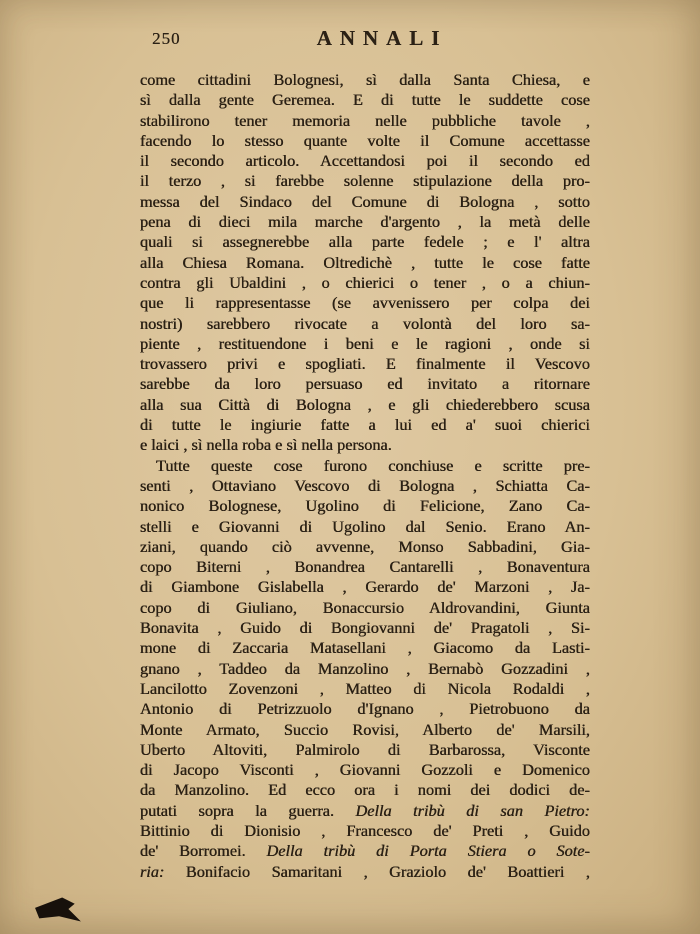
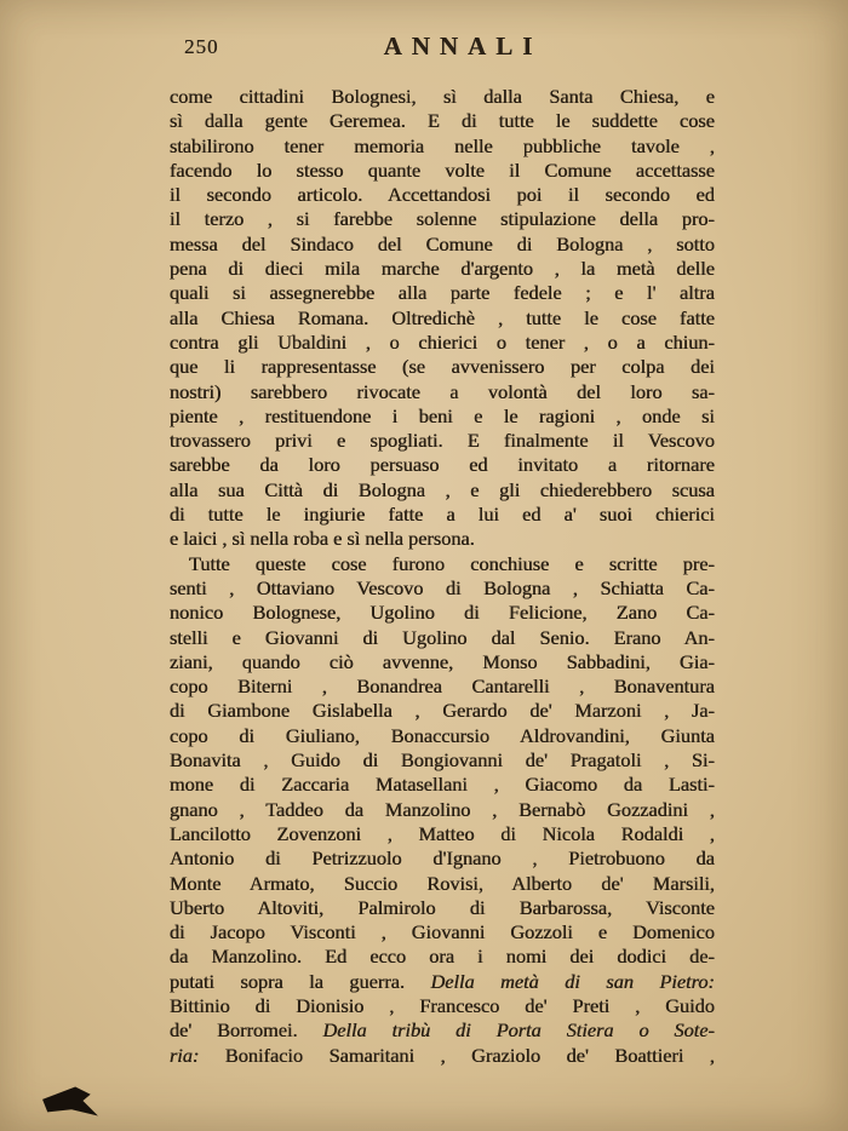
  250
  ANNALI
  come cittadini Bolognesi, sì dalla Santa Chiesa, e
  sì dalla gente Geremea. E di tutte le suddette cose
  stabilirono tener memoria nelle pubbliche tavole ,
  facendo lo stesso quante volte il Comune accettasse
  il secondo articolo. Accettandosi poi il secondo ed
  il terzo , si farebbe solenne stipulazione della pro-
  messa del Sindaco del Comune di Bologna , sotto
  pena di dieci mila marche d'argento , la metà delle
  quali si assegnerebbe alla parte fedele ; e l' altra
  alla Chiesa Romana. Oltredichè , tutte le cose fatte
  contra gli Ubaldini , o chierici o tener , o a chiun-
  que li rappresentasse (se avvenissero per colpa dei
  nostri) sarebbero rivocate a volontà del loro sa-
  piente , restituendone i beni e le ragioni , onde si
  trovassero privi e spogliati. E finalmente il Vescovo
  sarebbe da loro persuaso ed invitato a ritornare
  alla sua Città di Bologna , e gli chiederebbero scusa
  di tutte le ingiurie fatte a lui ed a' suoi chierici
  e laici , sì nella roba e sì nella persona.
  Tutte queste cose furono conchiuse e scritte pre-
  senti , Ottaviano Vescovo di Bologna , Schiatta Ca-
  nonico Bolognese, Ugolino di Felicione, Zano Ca-
  stelli e Giovanni di Ugolino dal Senio. Erano An-
  ziani, quando ciò avvenne, Monso Sabbadini, Gia-
  copo Biterni , Bonandrea Cantarelli , Bonaventura
  di Giambone Gislabella , Gerardo de' Marzoni , Ja-
  copo di Giuliano, Bonaccursio Aldrovandini, Giunta
  Bonavita , Guido di Bongiovanni de' Pragatoli , Si-
  mone di Zaccaria Matasellani , Giacomo da Lasti-
  gnano , Taddeo da Manzolino , Bernabò Gozzadini ,
  Lancilotto Zovenzoni , Matteo di Nicola Rodaldi ,
  Antonio di Petrizzuolo d'Ignano , Pietrobuono da
  Monte Armato, Succio Rovisi, Alberto de' Marsili,
  Uberto Altoviti, Palmirolo di Barbarossa, Visconte
  di Jacopo Visconti , Giovanni Gozzoli e Domenico
  da Manzolino. Ed ecco ora i nomi dei dodici de-
- putati sopra la guerra. Della tribù di san Pietro:
+ putati sopra la guerra. Della metà di san Pietro:
  Bittinio di Dionisio , Francesco de' Preti , Guido
  de' Borromei. Della tribù di Porta Stiera o Sote-
  ria: Bonifacio Samaritani , Graziolo de' Boattieri ,
